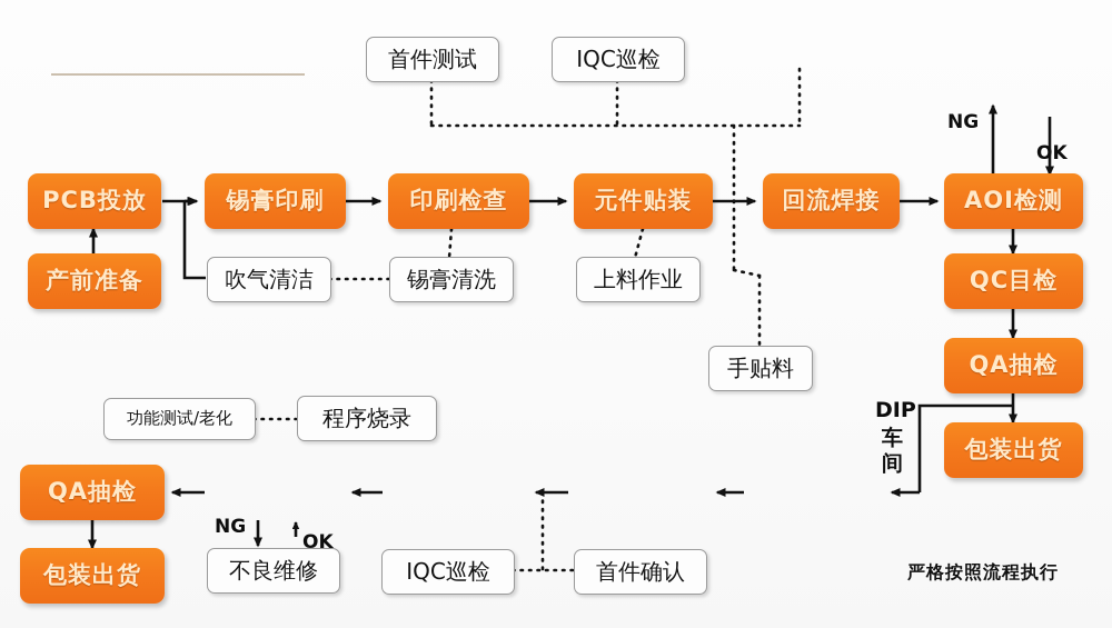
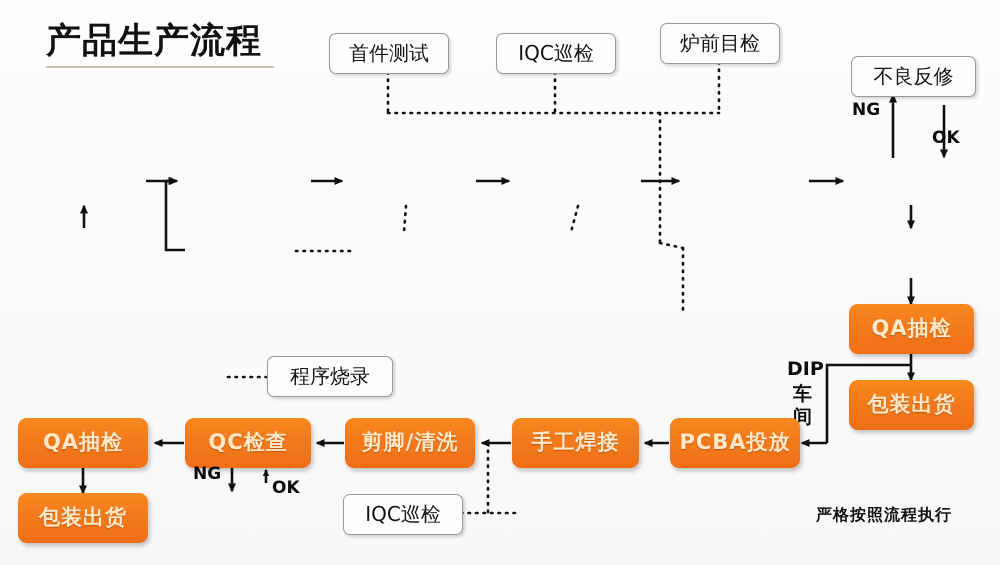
+ 产品生产流程
  首件测试
  IQC巡检
+ 炉前目检
+ 不良反修
  NG
  OK
- PCB投放
- 锡膏印刷
- 印刷检查
- 元件贴装
- 回流焊接
- AOI检测
- 产前准备
- 吹气清洁
- 锡膏清洗
- 上料作业
- 手贴料
- QC目检
  QA抽检
  包装出货
  DIP
  车
  间
- 功能测试/老化
  程序烧录
+ PCBA投放
+ 手工焊接
+ 剪脚/清洗
+ QC检查
  QA抽检
  包装出货
  NG
  OK
- 不良维修
  IQC巡检
- 首件确认
  严格按照流程执行
